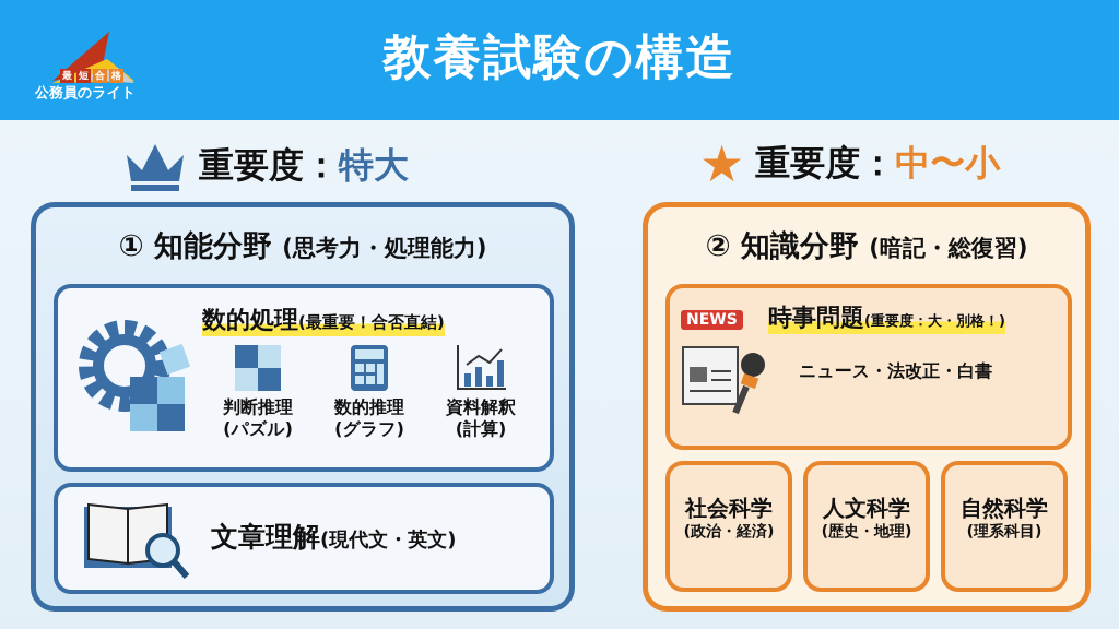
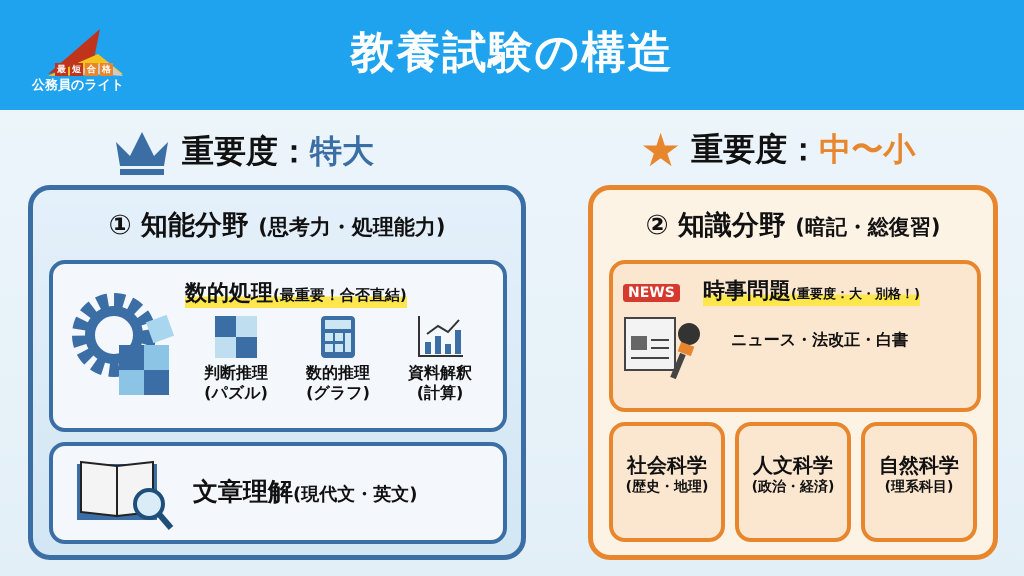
  最
  短
  合
  格
  公務員のライト
  教養試験の構造
  重要度：特大
  ★
  重要度：中〜小
  ① 知能分野 (思考力・処理能力)
  数的処理(最重要！合否直結)
  判断推理
  (パズル)
  数的推理
  (グラフ)
  資料解釈
  (計算)
  文章理解(現代文・英文)
  ② 知識分野 (暗記・総復習)
  NEWS
  時事問題(重要度：大・別格！)
  ニュース・法改正・白書
  社会科学
- (政治・経済)
+ (歴史・地理)
  人文科学
- (歴史・地理)
+ (政治・経済)
  自然科学
  (理系科目)
